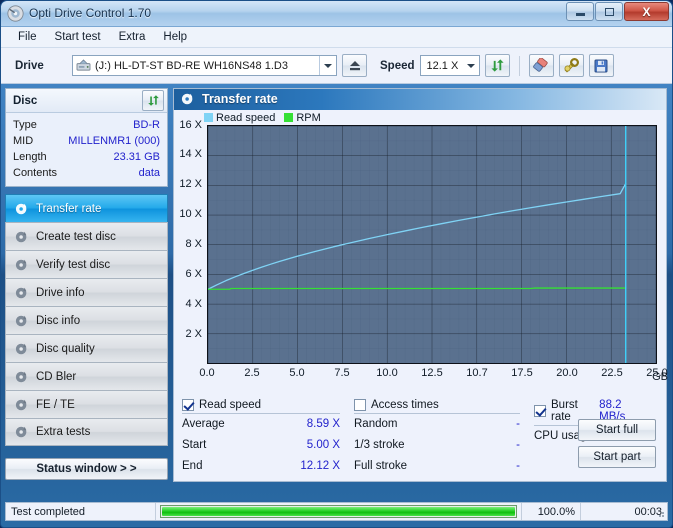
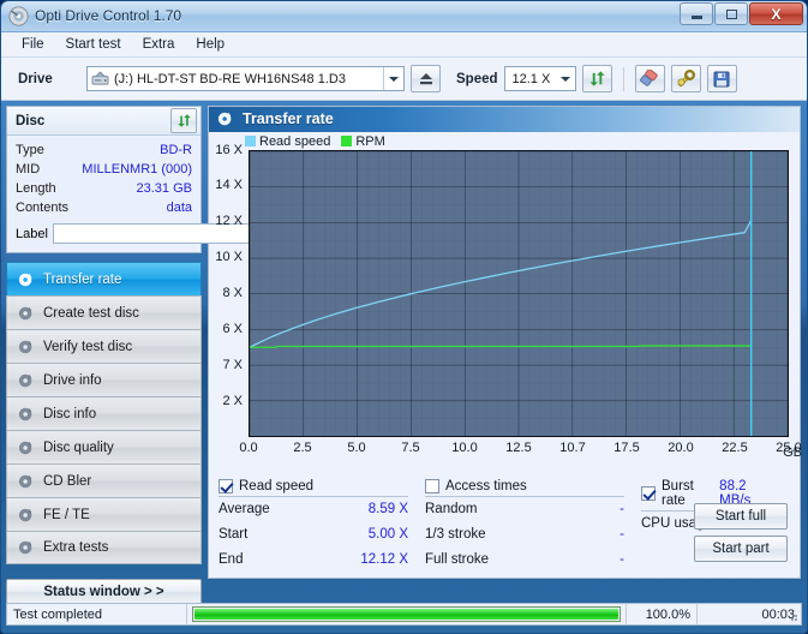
  Opti Drive Control 1.70
  X
  File
  Start test
  Extra
  Help
  Drive
  (J:) HL-DT-ST BD-RE WH16NS48 1.D3
  Speed
  12.1 X
  Disc
  Type
  BD-R
  MID
  MILLENMR1 (000)
  Length
  23.31 GB
  Contents
  data
+ Label
  Transfer rate
  Create test disc
  Verify test disc
  Drive info
  Disc info
  Disc quality
  CD Bler
  FE / TE
  Extra tests
  Status window > >
  Transfer rate
  Read speed
  RPM
  2 X
- 4 X
+ 7 X
  6 X
  8 X
  10 X
  12 X
  14 X
  16 X
  0.0
  2.5
  5.0
  7.5
  10.0
  12.5
  10.7
  17.5
  20.0
  22.5
  25.0
  GB
  Read speed
  Average
  8.59 X
  Start
  5.00 X
  End
  12.12 X
  Access times
  Random
  -
  1/3 stroke
  -
  Full stroke
  -
  Burst rate
  88.2 MB/s
  CPU usa
  Start full
  Start part
  Test completed
  100.0%
  00:03
